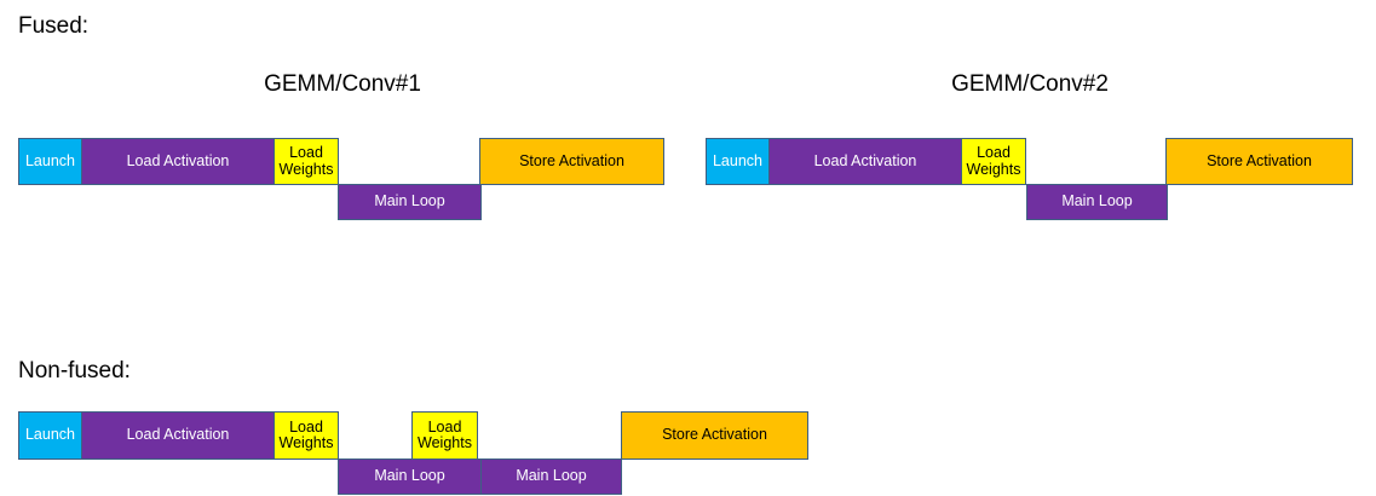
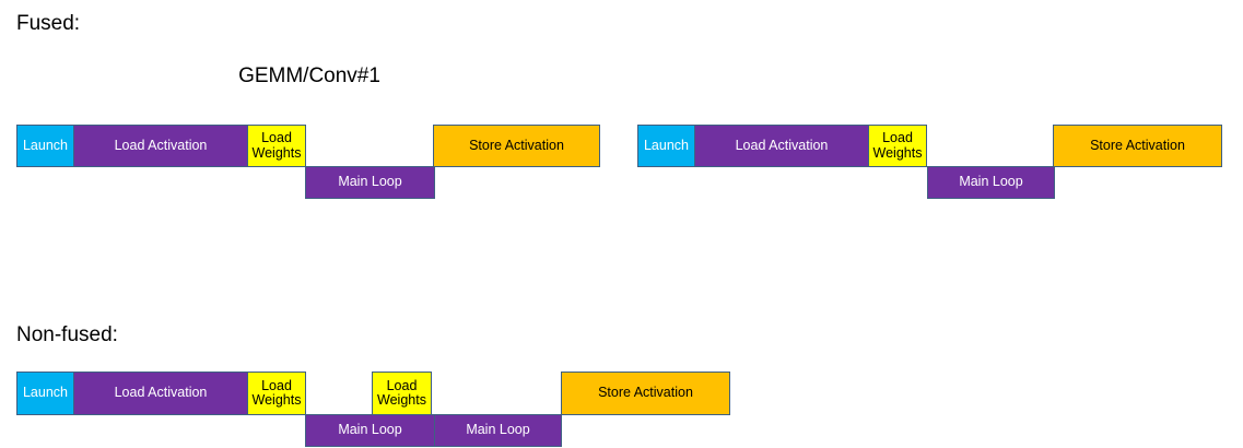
  Fused:
  GEMM/Conv#1
- GEMM/Conv#2
  Launch
  Load Activation
  Load
  Weights
  Main Loop
  Store Activation
  Launch
  Load Activation
  Load
  Weights
  Main Loop
  Store Activation
  Non-fused:
  Launch
  Load Activation
  Load
  Weights
  Main Loop
  Load
  Weights
  Main Loop
  Store Activation
